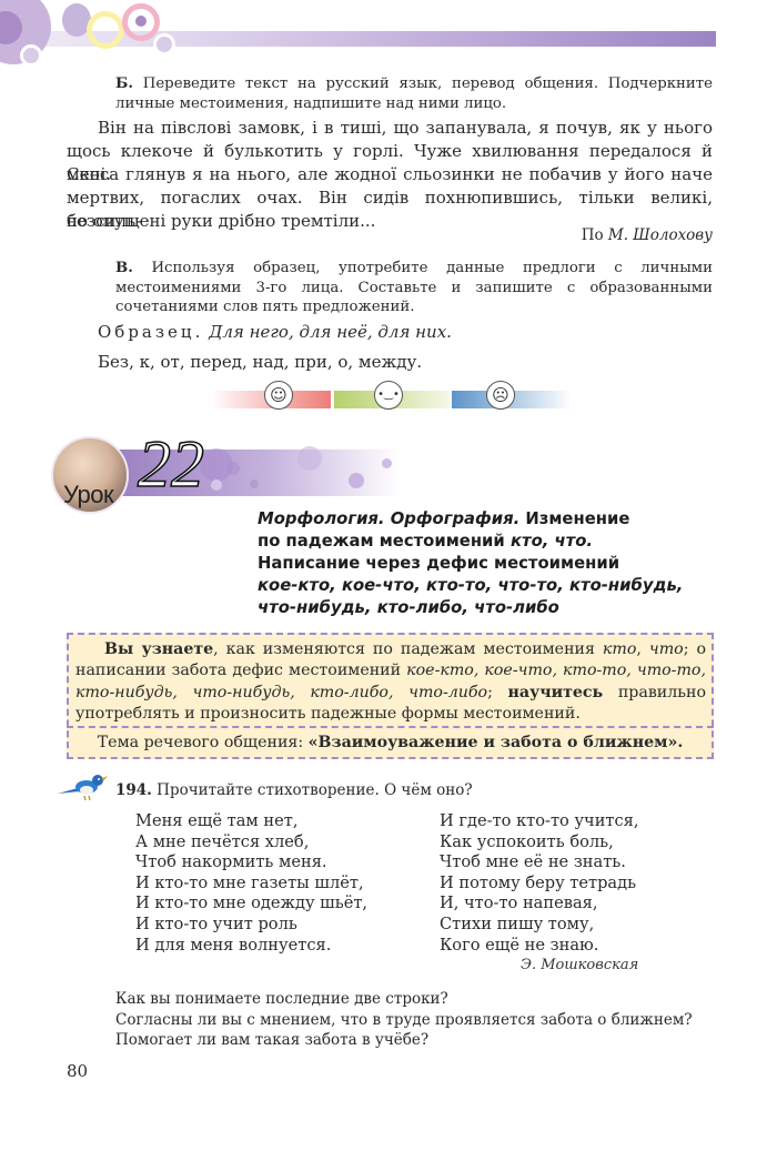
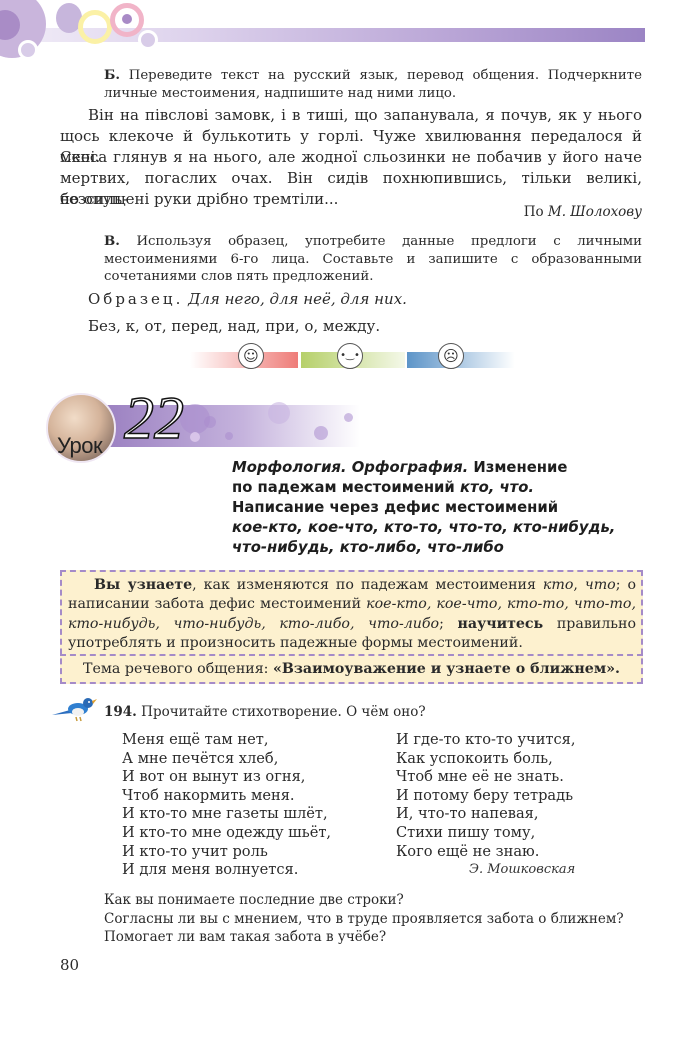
  Б. Переведите текст на русский язык, перевод общения. Подчеркните личные местоимения, надпишите над ними лицо.
  Він на півслові замовк, і в тиші, що запанувала, я почув, як у нього
  щось клекоче й булькотить у горлі. Чуже хвилювання передалося й мені.
  Скоса глянув я на нього, але жодної сльозинки не побачив у його наче
  мертвих, погаслих очах. Він сидів похнюпившись, тільки великі, безсиль-
  но опущені руки дрібно тремтіли...
  По М. Шолохову
- В. Используя образец, употребите данные предлоги с личными местоимениями 3-го лица. Составьте и запишите с образованными сочетаниями слов пять предложений.
+ В. Используя образец, употребите данные предлоги с личными местоимениями 6-го лица. Составьте и запишите с образованными сочетаниями слов пять предложений.
  Образец. Для него, для неё, для них.
  Без, к, от, перед, над, при, о, между.
  ☺
  •‿•
  ☹
  Урок
  22
  Морфология. Орфография. Изменение
  по падежам местоимений кто, что.
  Написание через дефис местоимений
  кое-кто, кое-что, кто-то, что-то, кто-нибудь,
  что-нибудь, кто-либо, что-либо
  Вы узнаете, как изменяются по падежам местоимения кто, что; о написании забота дефис местоимений кое-кто, кое-что, кто-то, что-то, кто-нибудь, что-нибудь, кто-либо, что-либо; научитесь правильно употреблять и произносить падежные формы местоимений.
- Тема речевого общения: «Взаимоуважение и забота о ближнем».
+ Тема речевого общения: «Взаимоуважение и узнаете о ближнем».
  194. Прочитайте стихотворение. О чём оно?
  Меня ещё там нет,
  А мне печётся хлеб,
+ И вот он вынут из огня,
  Чтоб накормить меня.
  И кто-то мне газеты шлёт,
  И кто-то мне одежду шьёт,
  И кто-то учит роль
  И для меня волнуется.
  И где-то кто-то учится,
  Как успокоить боль,
  Чтоб мне её не знать.
  И потому беру тетрадь
  И, что-то напевая,
  Стихи пишу тому,
  Кого ещё не знаю.
  Э. Мошковская
  Как вы понимаете последние две строки?
  Согласны ли вы с мнением, что в труде проявляется забота о ближнем?
  Помогает ли вам такая забота в учёбе?
  80
